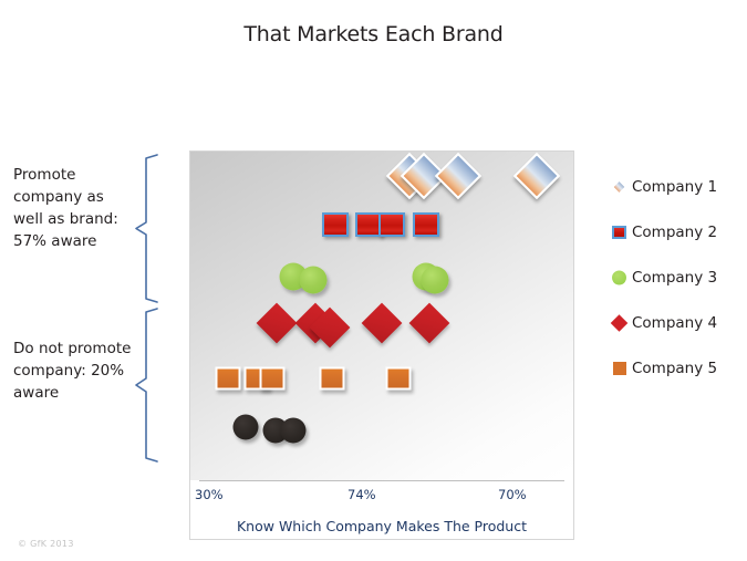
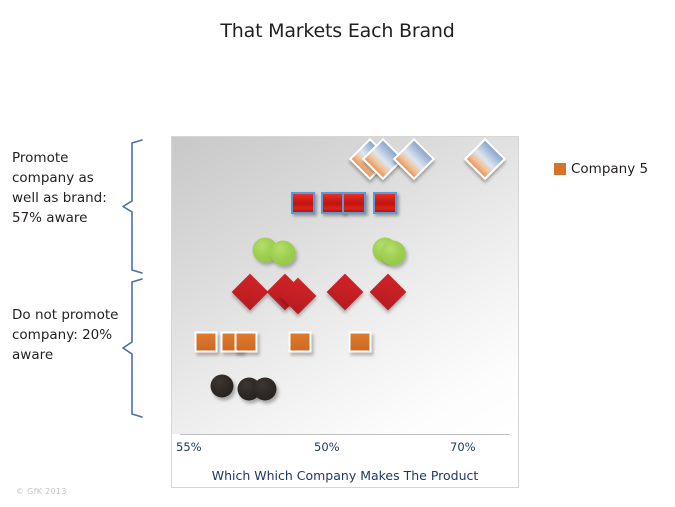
  That Markets Each Brand
  Promote company as well as brand: 57% aware
  Do not promote company: 20% aware
- 30%
+ 55%
- 74%
+ 50%
  70%
- Know Which Company Makes The Product
+ Which Which Company Makes The Product
- Company 1
- Company 2
- Company 3
- Company 4
  Company 5
  © GfK 2013
